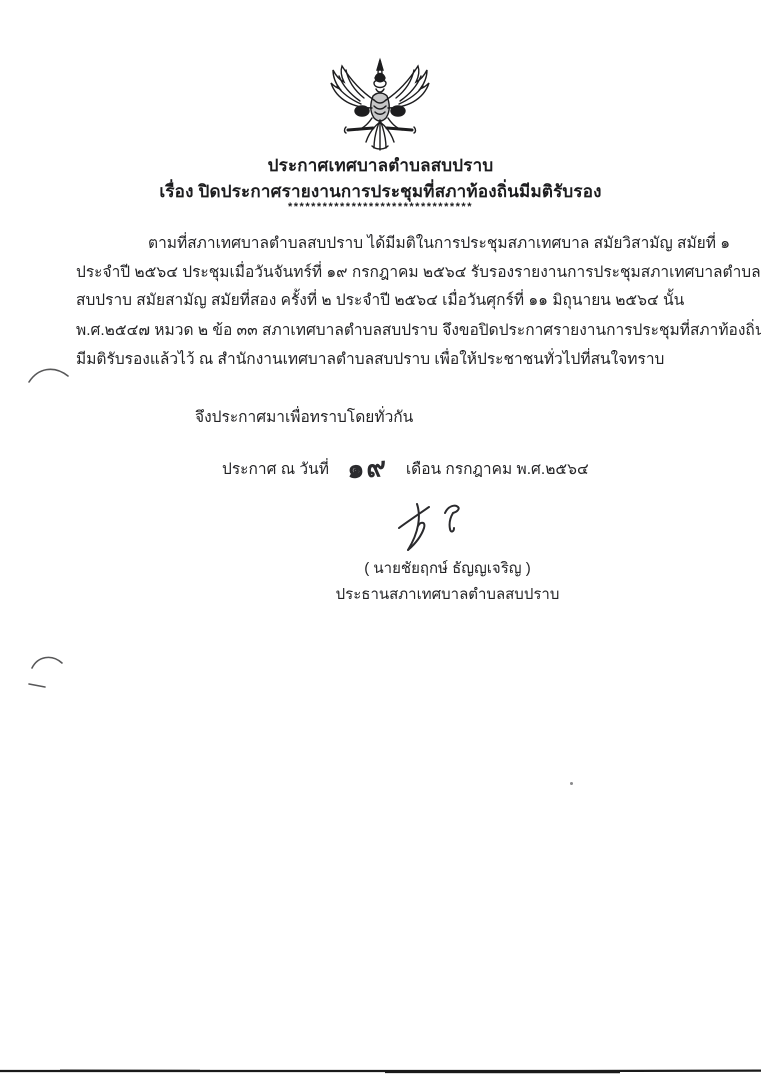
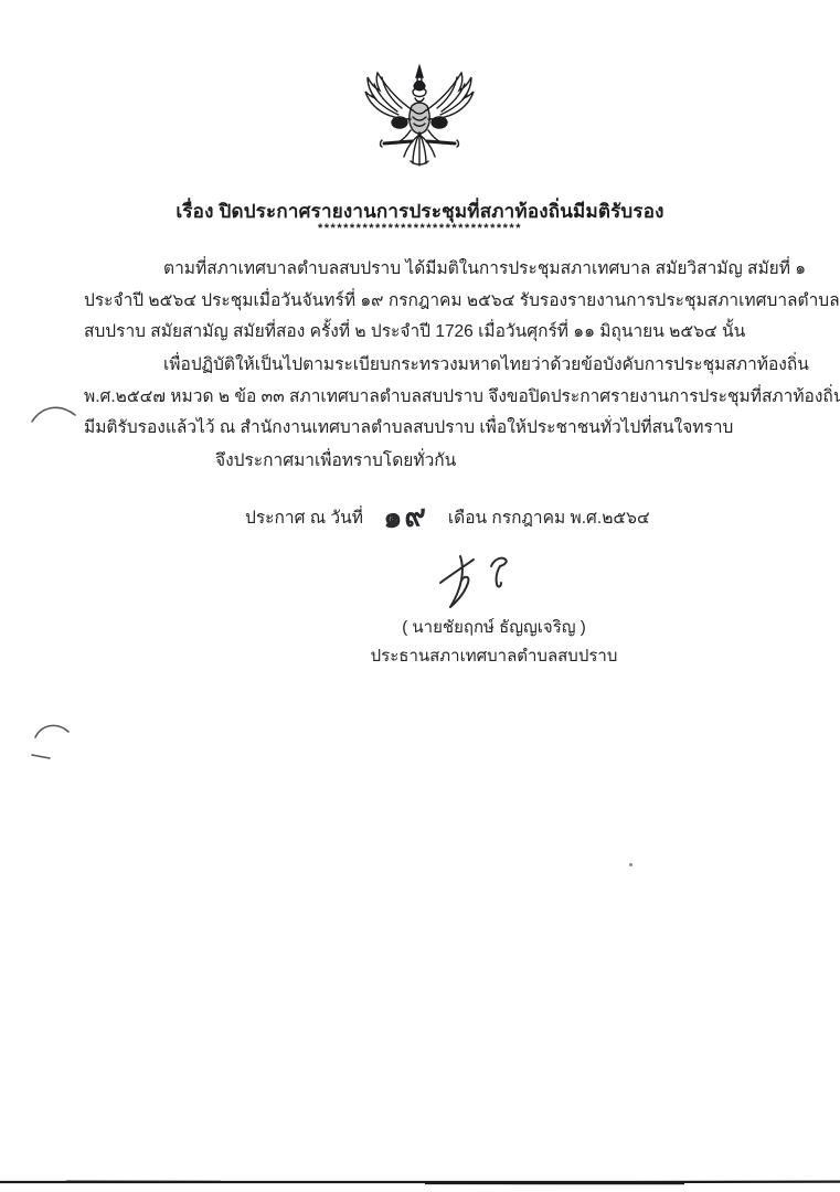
- ประกาศเทศบาลตำบลสบปราบ
  เรื่อง ปิดประกาศรายงานการประชุมที่สภาท้องถิ่นมีมติรับรอง
  ********************************
  ตามที่สภาเทศบาลตำบลสบปราบ ได้มีมติในการประชุมสภาเทศบาล สมัยวิสามัญ สมัยที่ ๑
  ประจำปี ๒๕๖๔ ประชุมเมื่อวันจันทร์ที่ ๑๙ กรกฎาคม ๒๕๖๔ รับรองรายงานการประชุมสภาเทศบาลตำบล
- สบปราบ สมัยสามัญ สมัยที่สอง ครั้งที่ ๒ ประจำปี ๒๕๖๔ เมื่อวันศุกร์ที่ ๑๑ มิถุนายน ๒๕๖๔ นั้น
+ สบปราบ สมัยสามัญ สมัยที่สอง ครั้งที่ ๒ ประจำปี 1726 เมื่อวันศุกร์ที่ ๑๑ มิถุนายน ๒๕๖๔ นั้น
+ เพื่อปฏิบัติให้เป็นไปตามระเบียบกระทรวงมหาดไทยว่าด้วยข้อบังคับการประชุมสภาท้องถิ่น
  พ.ศ.๒๕๔๗ หมวด ๒ ข้อ ๓๓ สภาเทศบาลตำบลสบปราบ จึงขอปิดประกาศรายงานการประชุมที่สภาท้องถิ่น
  มีมติรับรองแล้วไว้ ณ สำนักงานเทศบาลตำบลสบปราบ เพื่อให้ประชาชนทั่วไปที่สนใจทราบ
  จึงประกาศมาเพื่อทราบโดยทั่วกัน
  ประกาศ ณ วันที่
  เดือน กรกฎาคม พ.ศ.๒๕๖๔
  ( นายชัยฤกษ์ ธัญญเจริญ )
  ประธานสภาเทศบาลตำบลสบปราบ
